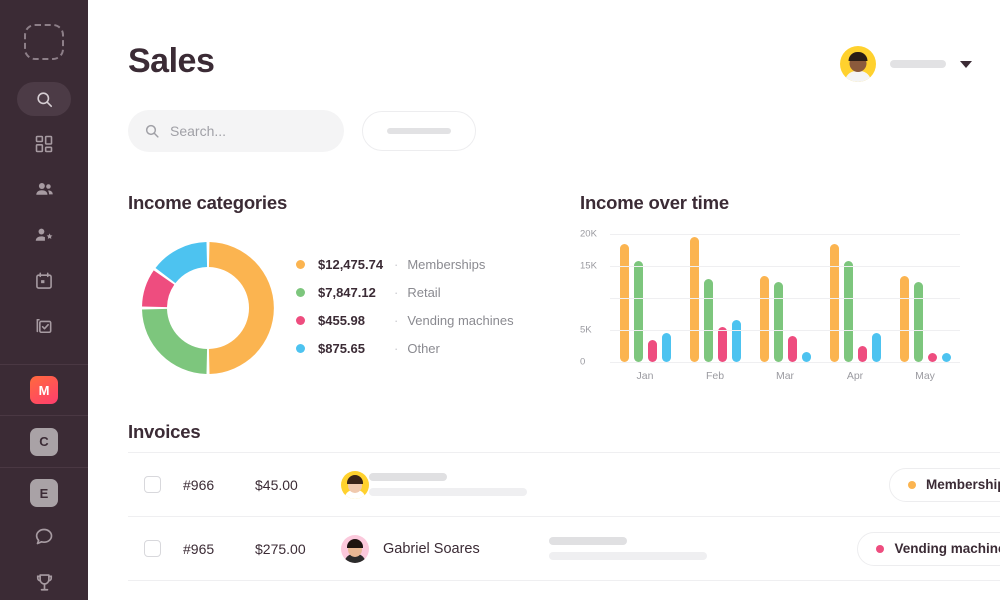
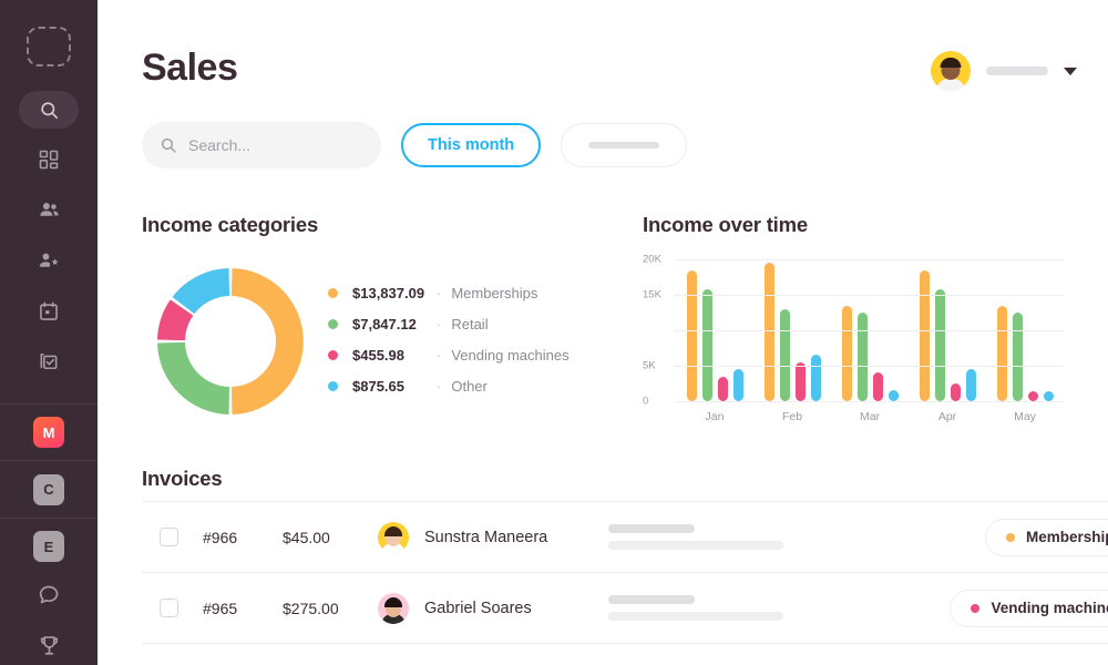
  M
  C
  E
  Sales
  Search...
+ This month
  Income categories
  Income over time
  Invoices
- $12,475.74
+ $13,837.09
  ·
  Memberships
  $7,847.12
  ·
  Retail
  $455.98
  ·
  Vending machines
  $875.65
  ·
  Other
  20K
  15K
  5K
  0
  Jan
  Feb
  Mar
  Apr
  May
  #966
  $45.00
+ Sunstra Maneera
  Membershi
  #965
  $275.00
  Gabriel Soares
  Vending machin
